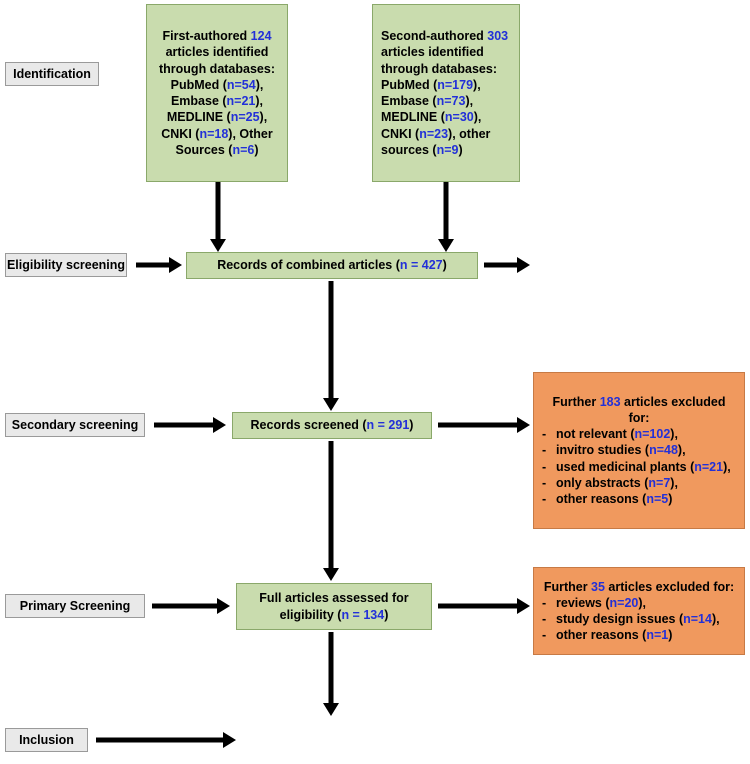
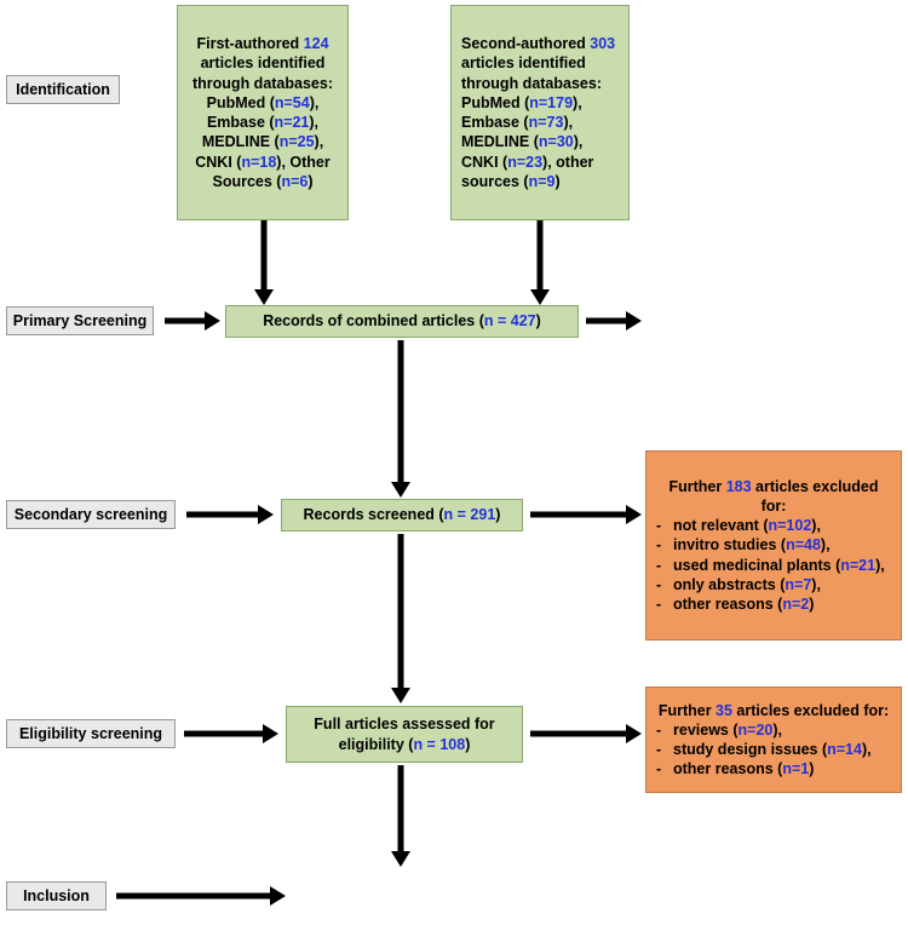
  Identification
- Eligibility screening
+ Primary Screening
  Secondary screening
- Primary Screening
+ Eligibility screening
  Inclusion
  First-authored 124
  articles identified
  through databases:
  PubMed (n=54),
  Embase (n=21),
  MEDLINE (n=25),
  CNKI (n=18), Other
  Sources (n=6)
  Second-authored 303
  articles identified
  through databases:
  PubMed (n=179),
  Embase (n=73),
  MEDLINE (n=30),
  CNKI (n=23), other
  sources (n=9)
  Records of combined articles (n = 427)
  Records screened (n = 291)
  Further 183 articles excluded
  for:
  -
  not relevant (n=102),
  -
  invitro studies (n=48),
  -
  used medicinal plants (n=21),
  -
  only abstracts (n=7),
  -
- other reasons (n=5)
+ other reasons (n=2)
  Full articles assessed for
- eligibility (n = 134)
+ eligibility (n = 108)
  Further 35 articles excluded for:
  -
  reviews (n=20),
  -
  study design issues (n=14),
  -
  other reasons (n=1)
